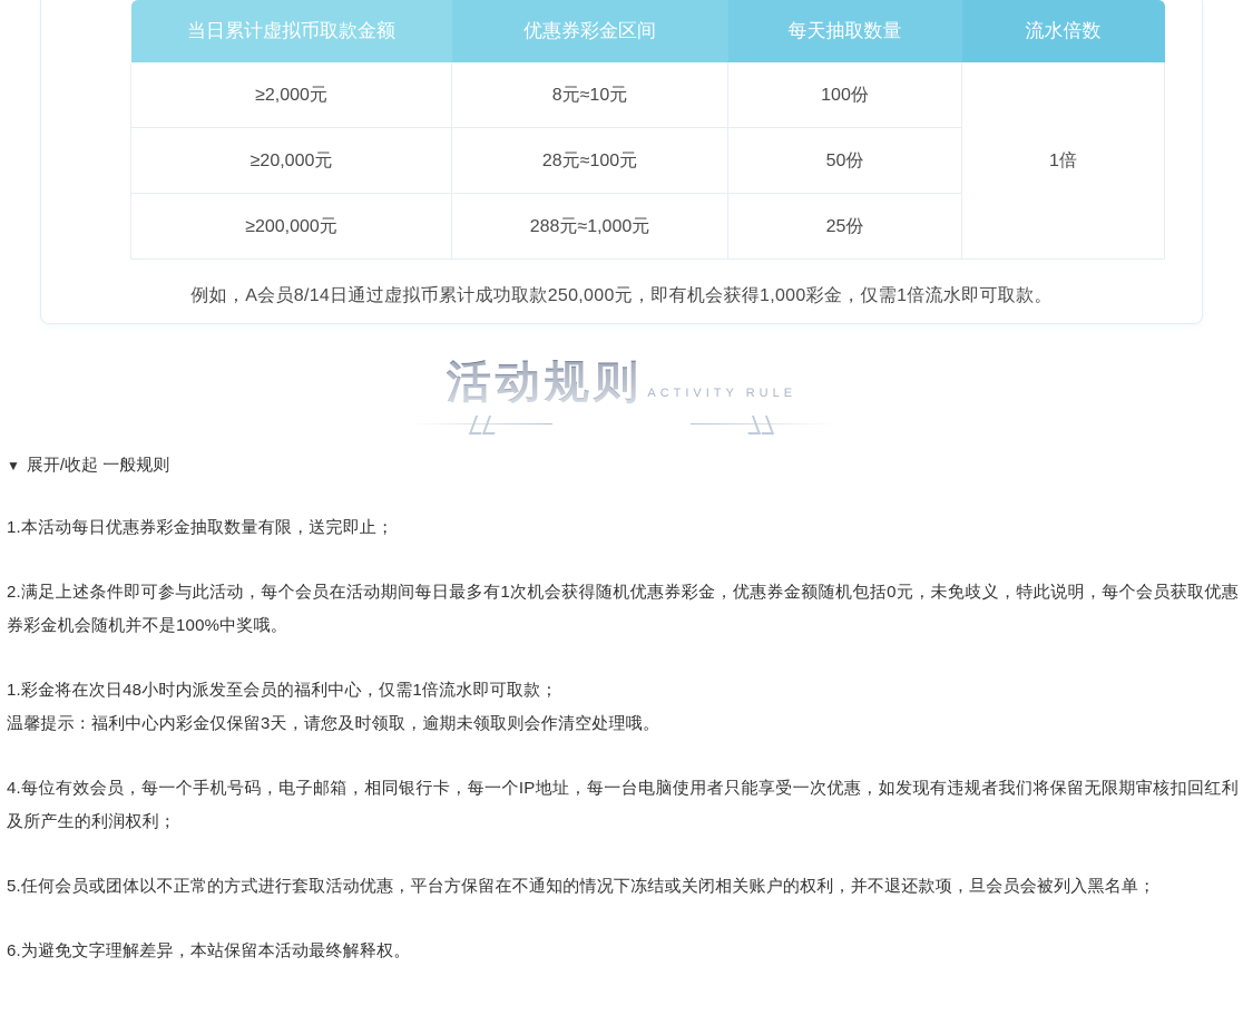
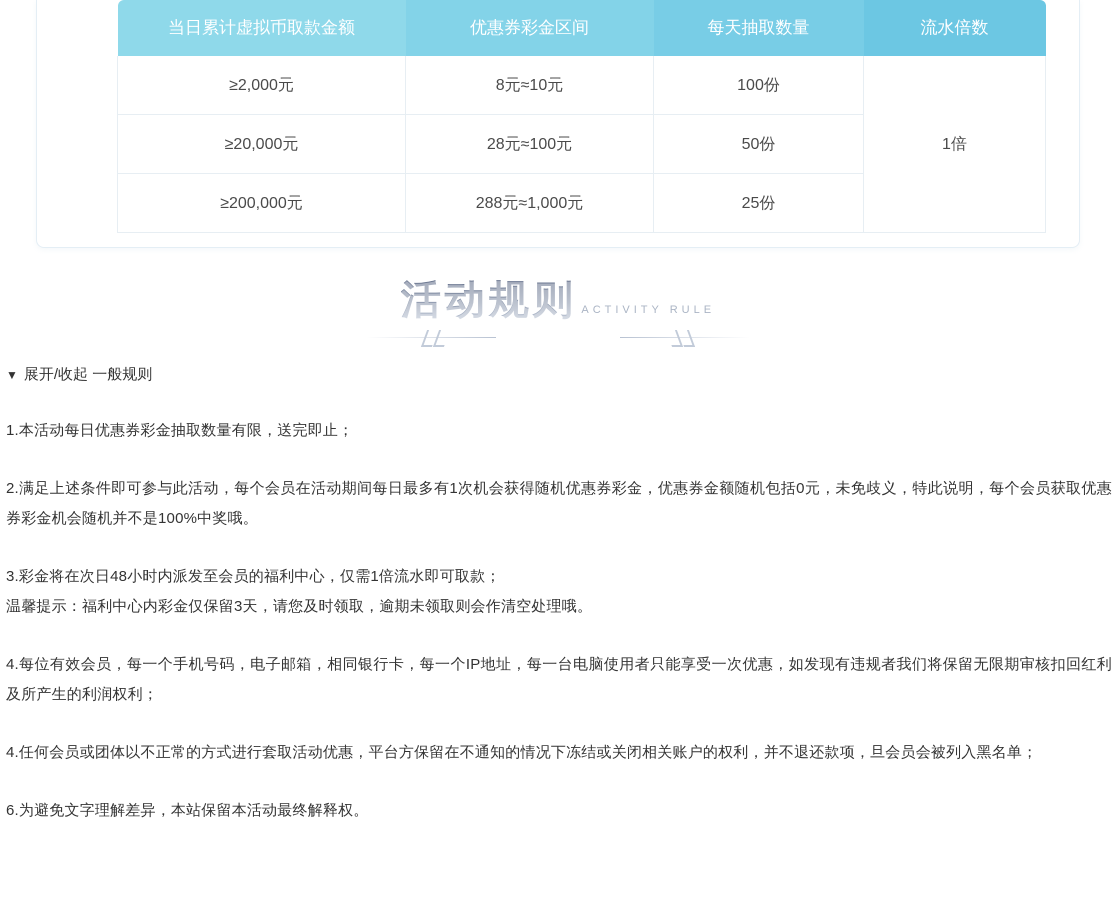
  当日累计虚拟币取款金额	优惠券彩金区间	每天抽取数量	流水倍数
  ≥2,000元	8元≈10元	100份	1倍
  ≥20,000元	28元≈100元	50份
  ≥200,000元	288元≈1,000元	25份
- 例如，A会员8/14日通过虚拟币累计成功取款250,000元，即有机会获得1,000彩金，仅需1倍流水即可取款。
  活动规则 ACTIVITY RULE
  ▼ 展开/收起 一般规则
  1.本活动每日优惠券彩金抽取数量有限，送完即止；
  2.满足上述条件即可参与此活动，每个会员在活动期间每日最多有1次机会获得随机优惠券彩金，优惠券金额随机包括0元，未免歧义，特此说明，每个会员获取优惠券彩金机会随机并不是100%中奖哦。
- 1.彩金将在次日48小时内派发至会员的福利中心，仅需1倍流水即可取款；
+ 3.彩金将在次日48小时内派发至会员的福利中心，仅需1倍流水即可取款；
  温馨提示：福利中心内彩金仅保留3天，请您及时领取，逾期未领取则会作清空处理哦。
  4.每位有效会员，每一个手机号码，电子邮箱，相同银行卡，每一个IP地址，每一台电脑使用者只能享受一次优惠，如发现有违规者我们将保留无限期审核扣回红利及所产生的利润权利；
- 5.任何会员或团体以不正常的方式进行套取活动优惠，平台方保留在不通知的情况下冻结或关闭相关账户的权利，并不退还款项，旦会员会被列入黑名单；
+ 4.任何会员或团体以不正常的方式进行套取活动优惠，平台方保留在不通知的情况下冻结或关闭相关账户的权利，并不退还款项，旦会员会被列入黑名单；
  6.为避免文字理解差异，本站保留本活动最终解释权。
